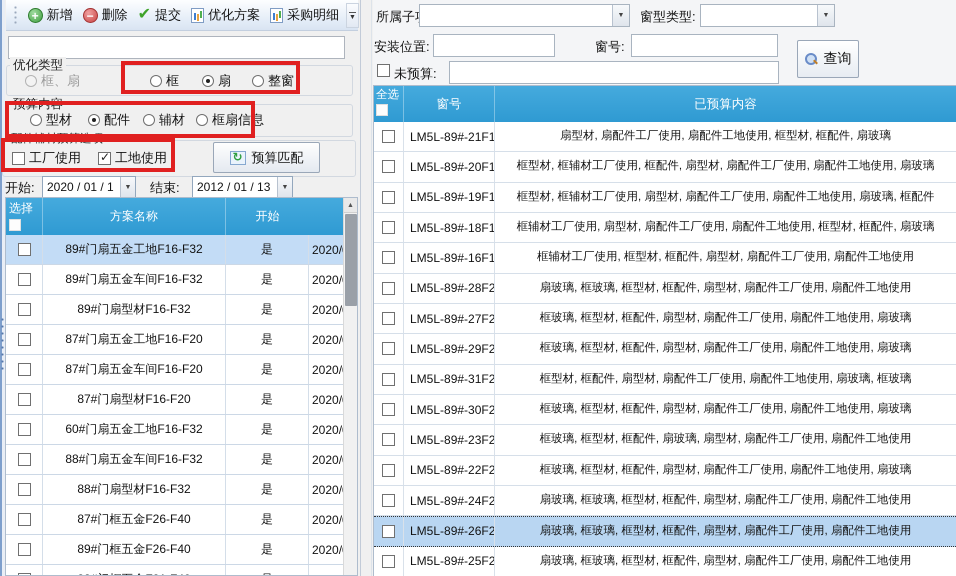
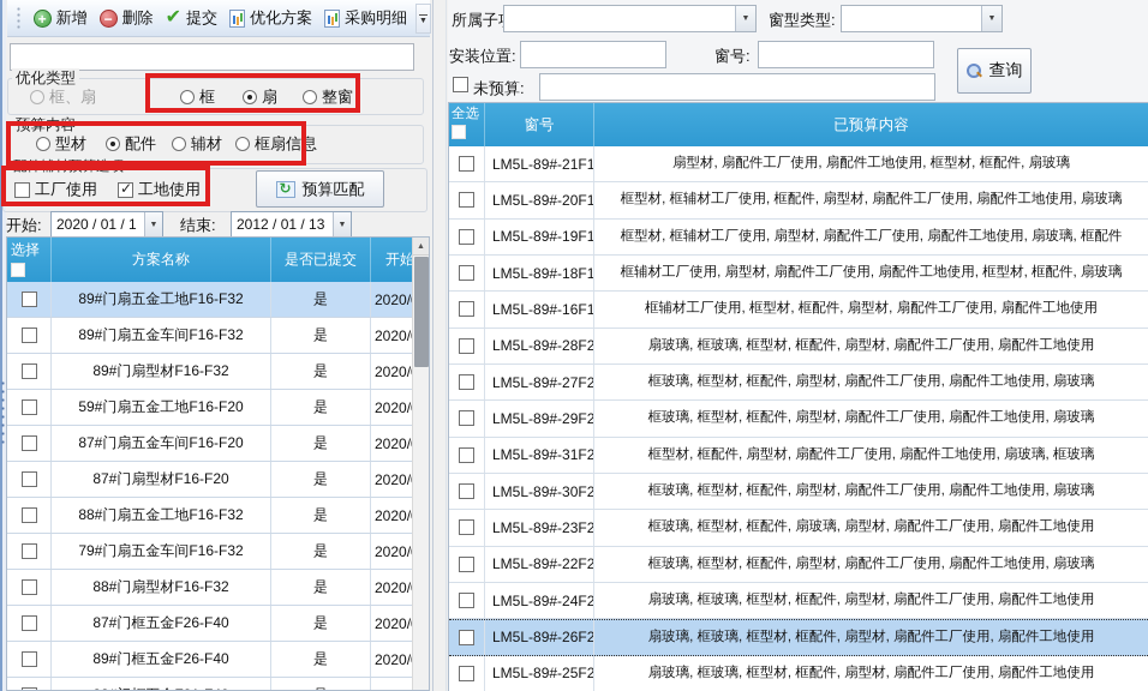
  +
  新增
  −
  删除
  ✔
  提交
  优化方案
  采购明细
  优化类型
  框、扇
  框
  扇
  整窗
  预算内容
  型材
  配件
  辅材
  框扇信息
  配件辅材预算选项
  工厂使用
  工地使用
  预算匹配
  开始:
  2020 / 01 / 1
  结束:
  2012 / 01 / 13
  选择
  方案名称
+ 是否已提交
  开始
  89#门扇五金工地F16-F32
  是
  2020/
  89#门扇五金车间F16-F32
  是
  2020/
  89#门扇型材F16-F32
  是
  2020/
- 87#门扇五金工地F16-F20
+ 59#门扇五金工地F16-F20
  是
  2020/
  87#门扇五金车间F16-F20
  是
  2020/
  87#门扇型材F16-F20
  是
  2020/
- 60#门扇五金工地F16-F32
+ 88#门扇五金工地F16-F32
  是
  2020/
- 88#门扇五金车间F16-F32
+ 79#门扇五金车间F16-F32
  是
  2020/
  88#门扇型材F16-F32
  是
  2020/
  87#门框五金F26-F40
  是
  2020/
  89#门框五金F26-F40
  是
  2020/
  窗型类型:
  安装位置:
  窗号:
  查询
  未预算:
  全选
  窗号
  已预算内容
  LM5L-89#-21F1
  扇型材, 扇配件工厂使用, 扇配件工地使用, 框型材, 框配件, 扇玻璃
  LM5L-89#-20F1
  框型材, 框辅材工厂使用, 框配件, 扇型材, 扇配件工厂使用, 扇配件工地使用, 扇玻璃
  LM5L-89#-19F1
  框型材, 框辅材工厂使用, 扇型材, 扇配件工厂使用, 扇配件工地使用, 扇玻璃, 框配件
  LM5L-89#-18F1
  框辅材工厂使用, 扇型材, 扇配件工厂使用, 扇配件工地使用, 框型材, 框配件, 扇玻璃
  LM5L-89#-16F1
  框辅材工厂使用, 框型材, 框配件, 扇型材, 扇配件工厂使用, 扇配件工地使用
  LM5L-89#-28F2
  扇玻璃, 框玻璃, 框型材, 框配件, 扇型材, 扇配件工厂使用, 扇配件工地使用
  LM5L-89#-27F2
  框玻璃, 框型材, 框配件, 扇型材, 扇配件工厂使用, 扇配件工地使用, 扇玻璃
  LM5L-89#-29F2
  框玻璃, 框型材, 框配件, 扇型材, 扇配件工厂使用, 扇配件工地使用, 扇玻璃
  LM5L-89#-31F2
  框型材, 框配件, 扇型材, 扇配件工厂使用, 扇配件工地使用, 扇玻璃, 框玻璃
  LM5L-89#-30F2
  框玻璃, 框型材, 框配件, 扇型材, 扇配件工厂使用, 扇配件工地使用, 扇玻璃
  LM5L-89#-23F2
  框玻璃, 框型材, 框配件, 扇玻璃, 扇型材, 扇配件工厂使用, 扇配件工地使用
  LM5L-89#-22F2
  框玻璃, 框型材, 框配件, 扇型材, 扇配件工厂使用, 扇配件工地使用, 扇玻璃
  LM5L-89#-24F2
  扇玻璃, 框玻璃, 框型材, 框配件, 扇型材, 扇配件工厂使用, 扇配件工地使用
  LM5L-89#-26F2
  扇玻璃, 框玻璃, 框型材, 框配件, 扇型材, 扇配件工厂使用, 扇配件工地使用
  LM5L-89#-25F2
  扇玻璃, 框玻璃, 框型材, 框配件, 扇型材, 扇配件工厂使用, 扇配件工地使用
